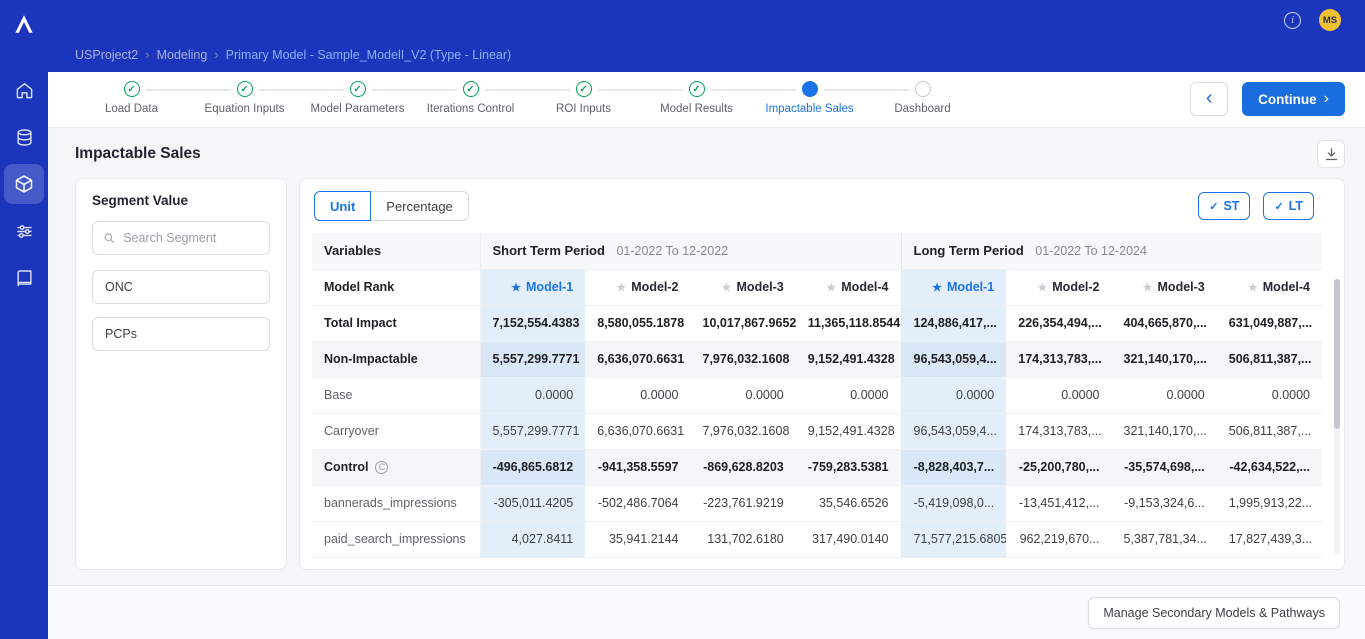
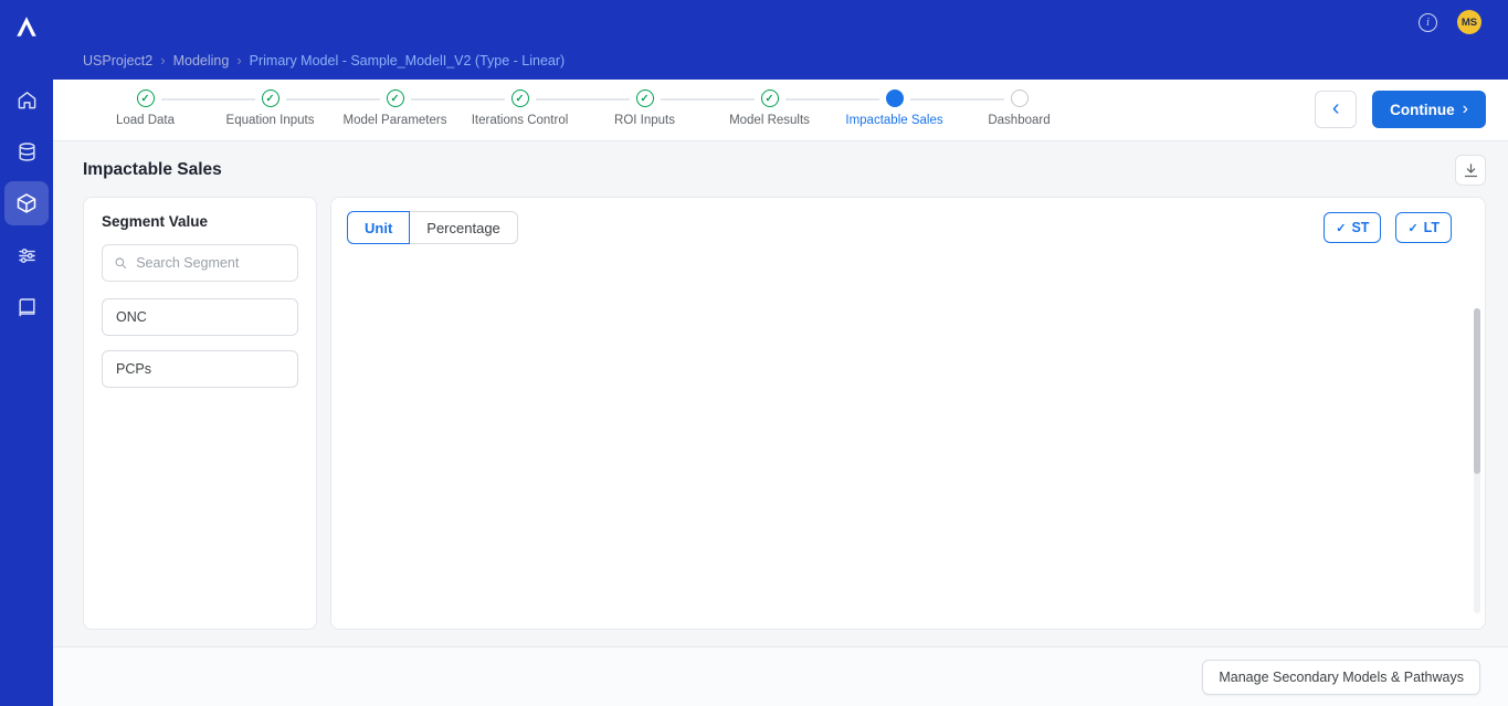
  USProject2
  ›
  Modeling
  ›
  Primary Model - Sample_ModelI_V2 (Type - Linear)
  i
  MS
  ✓
  Load Data
  ✓
  Equation Inputs
  ✓
  Model Parameters
  ✓
  Iterations Control
  ✓
  ROI Inputs
  ✓
  Model Results
  Impactable Sales
  Dashboard
  ‹
  Continue
  ›
  Impactable Sales
  Segment Value
  Search Segment
  ONC
  PCPs
  Unit
  Percentage
  ✓
  ST
  ✓
  LT
- Variables	Short Term Period 01-2022 To 12-2022	Long Term Period 01-2022 To 12-2024
- Model Rank	★ Model-1	★ Model-2	★ Model-3	★ Model-4	★ Model-1	★ Model-2	★ Model-3	★ Model-4
- Total Impact	7,152,554.4383	8,580,055.1878	10,017,867.9652	11,365,118.8544	124,886,417,...	226,354,494,...	404,665,870,...	631,049,887,...
- Non-Impactable	5,557,299.7771	6,636,070.6631	7,976,032.1608	9,152,491.4328	96,543,059,4...	174,313,783,...	321,140,170,...	506,811,387,...
- Base	0.0000	0.0000	0.0000	0.0000	0.0000	0.0000	0.0000	0.0000
- Carryover	5,557,299.7771	6,636,070.6631	7,976,032.1608	9,152,491.4328	96,543,059,4...	174,313,783,...	321,140,170,...	506,811,387,...
- Control C	-496,865.6812	-941,358.5597	-869,628.8203	-759,283.5381	-8,828,403,7...	-25,200,780,...	-35,574,698,...	-42,634,522,...
- bannerads_impressions	-305,011.4205	-502,486.7064	-223,761.9219	35,546.6526	-5,419,098,0...	-13,451,412,...	-9,153,324,6...	1,995,913,22...
- paid_search_impressions	4,027.8411	35,941.2144	131,702.6180	317,490.0140	71,577,215.6805	962,219,670...	5,387,781,34...	17,827,439,3...
  Manage Secondary Models & Pathways
